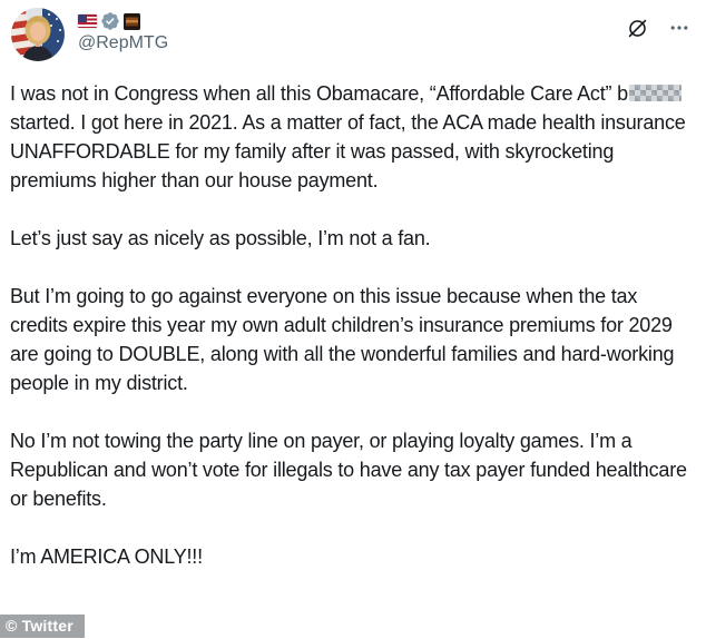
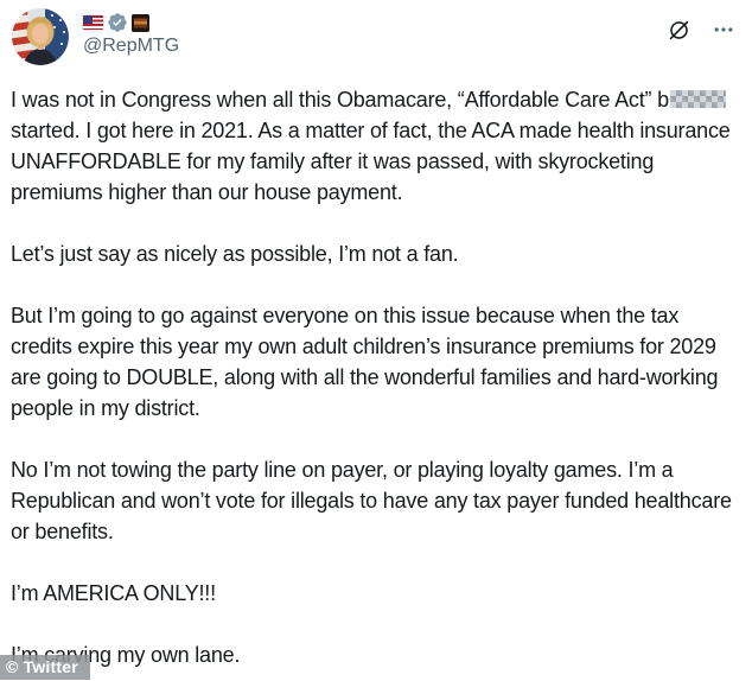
  @RepMTG
  I was not in Congress when all this Obamacare, “Affordable Care Act” b started. I got here in 2021. As a matter of fact, the ACA made health insurance UNAFFORDABLE for my family after it was passed, with skyrocketing premiums higher than our house payment.
  Let’s just say as nicely as possible, I’m not a fan.
  But I’m going to go against everyone on this issue because when the tax credits expire this year my own adult children’s insurance premiums for 2029 are going to DOUBLE, along with all the wonderful families and hard-working people in my district.
  No I’m not towing the party line on payer, or playing loyalty games. I’m a Republican and won’t vote for illegals to have any tax payer funded healthcare or benefits.
  I’m AMERICA ONLY!!!
+ I’m carving my own lane.
  © Twitter
